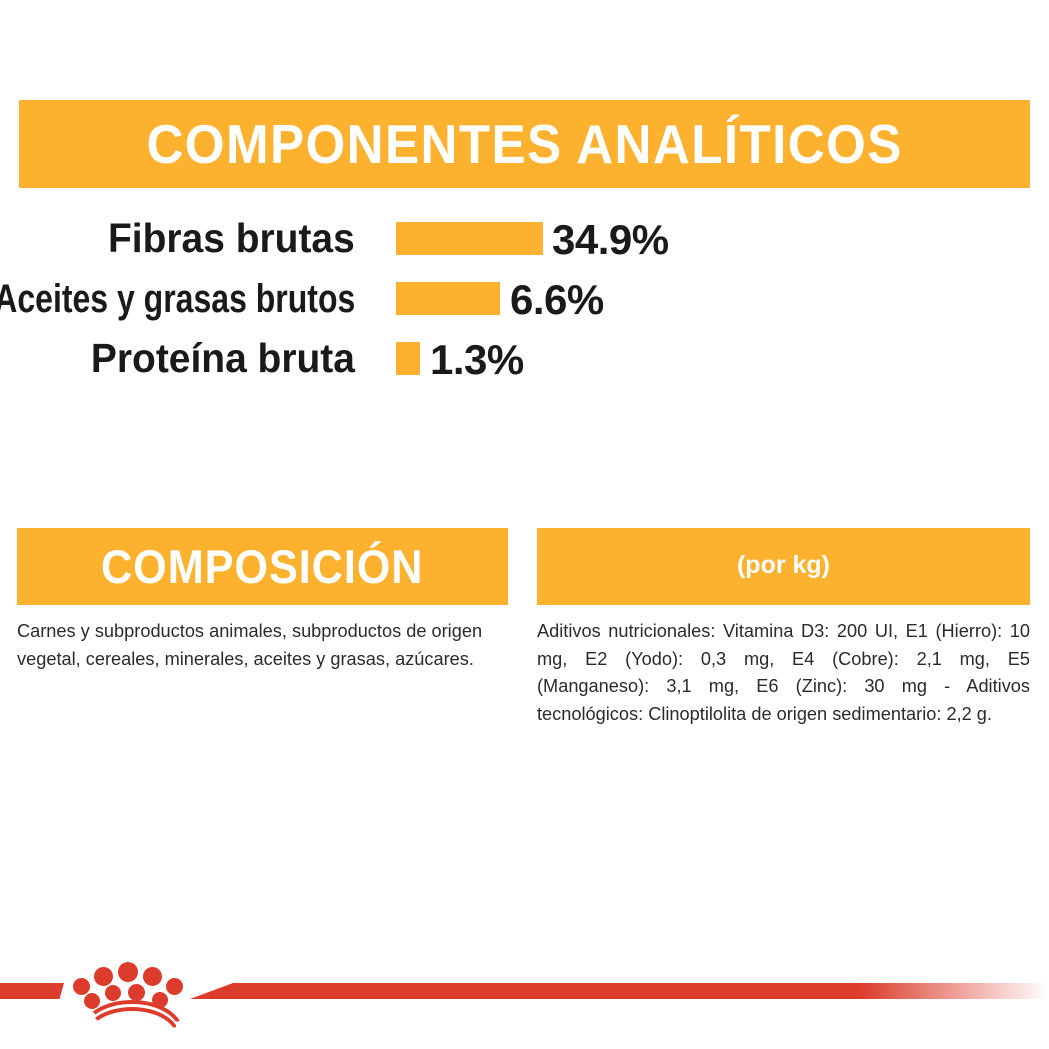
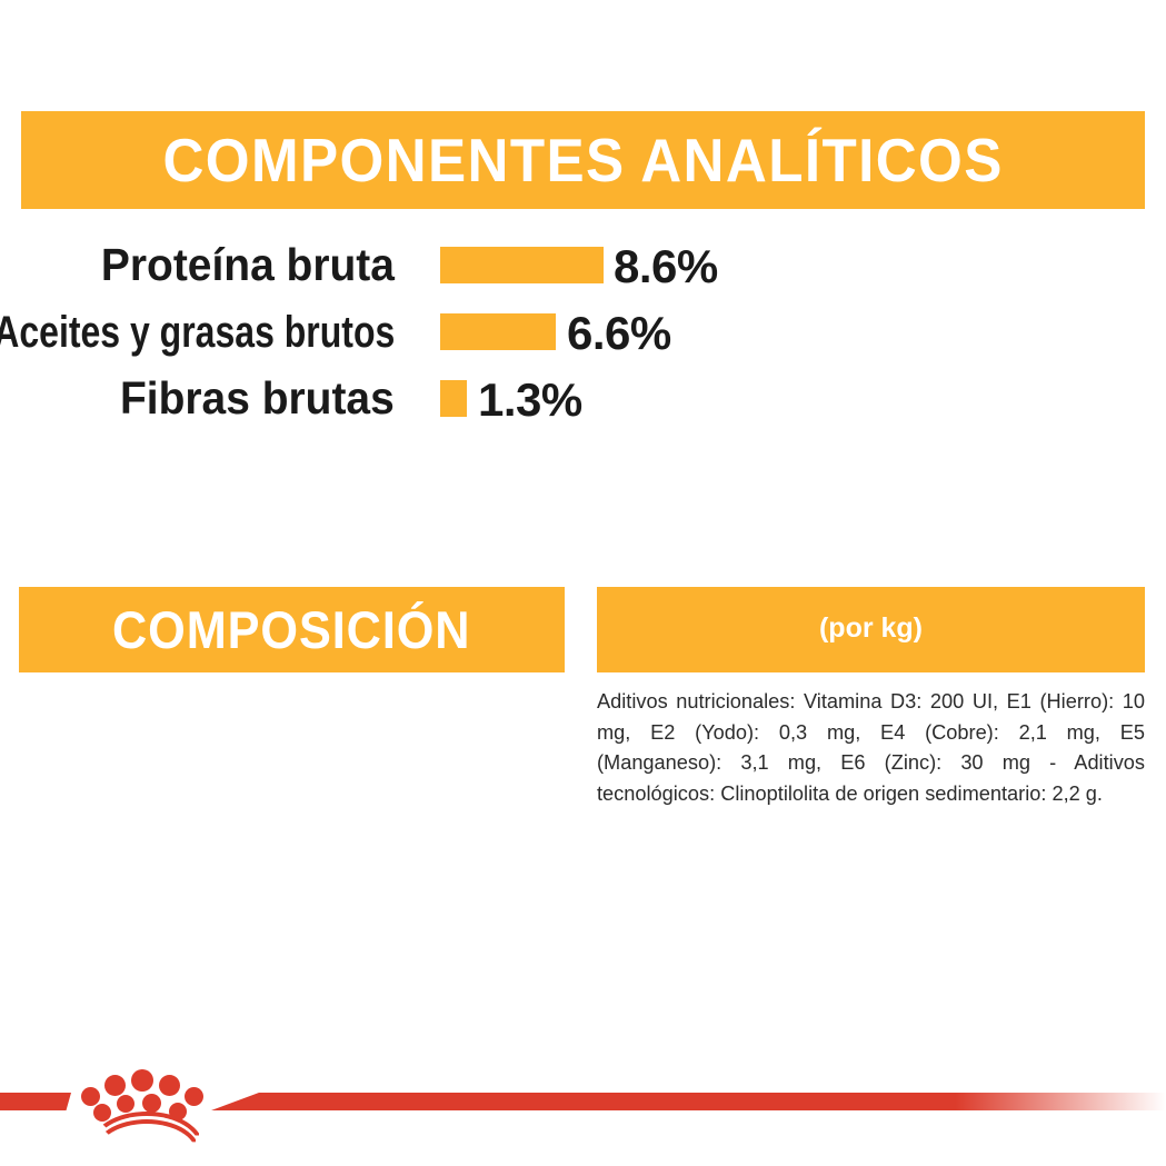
  COMPONENTES ANALÍTICOS
- Fibras brutas
+ Proteína bruta
- 34.9%
+ 8.6%
  Aceites y grasas brutos
  6.6%
- Proteína bruta
+ Fibras brutas
  1.3%
  COMPOSICIÓN
  (por kg)
- Carnes y subproductos animales, subproductos de origen vegetal, cereales, minerales, aceites y grasas, azúcares.
  Aditivos nutricionales: Vitamina D3: 200 UI, E1 (Hierro): 10 mg, E2 (Yodo): 0,3 mg, E4 (Cobre): 2,1 mg, E5 (Manganeso): 3,1 mg, E6 (Zinc): 30 mg - Aditivos tecnológicos: Clinoptilolita de origen sedimentario: 2,2 g.
